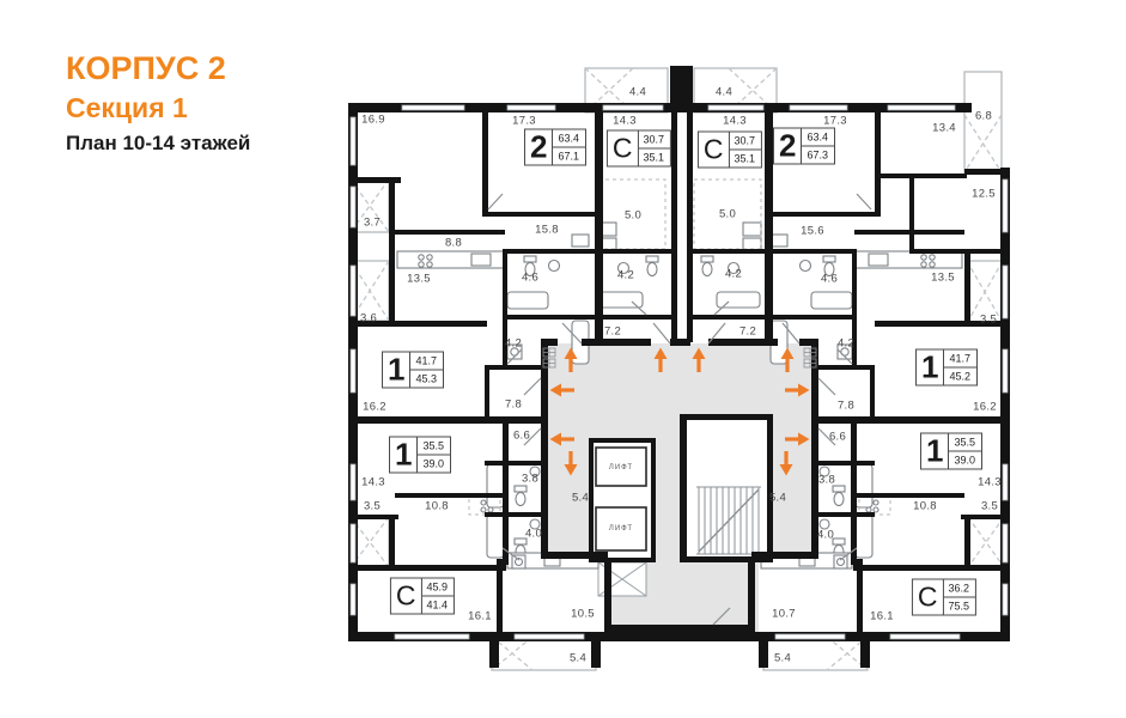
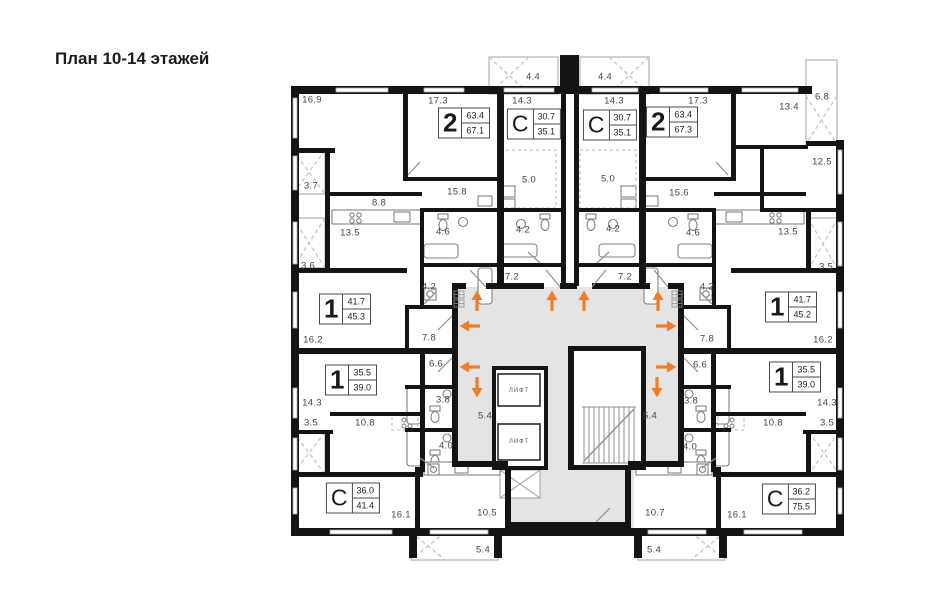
- КОРПУС 2
- Секция 1
  План 10-14 этажей
  16.9
  17.3
  14.3
  4.4
  4.4
  14.3
  17.3
  13.4
  6.8
  5.0
  5.0
  15.8
  15.6
  12.5
  3.7
  8.8
  13.5
  4.6
  4.6
  13.5
  3.6
  4.2
  4.2
  4.2
  4.2
  7.2
  7.2
  3.5
  16.2
  7.8
  7.8
  16.2
  6.6
  6.6
  14.3
  3.8
  3.8
  14.3
  3.5
  10.8
  10.8
  3.5
  4.0
  4.0
  5.4
  5.4
  16.1
  10.5
  10.7
  16.1
  5.4
  5.4
  2
  63.4
  67.1
  С
  30.7
  35.1
  С
  30.7
  35.1
  2
  63.4
  67.3
  1
  41.7
  45.3
  1
  41.7
  45.2
  1
  35.5
  39.0
  1
  35.5
  39.0
  С
- 45.9
+ 36.0
  41.4
  С
  36.2
  75.5
